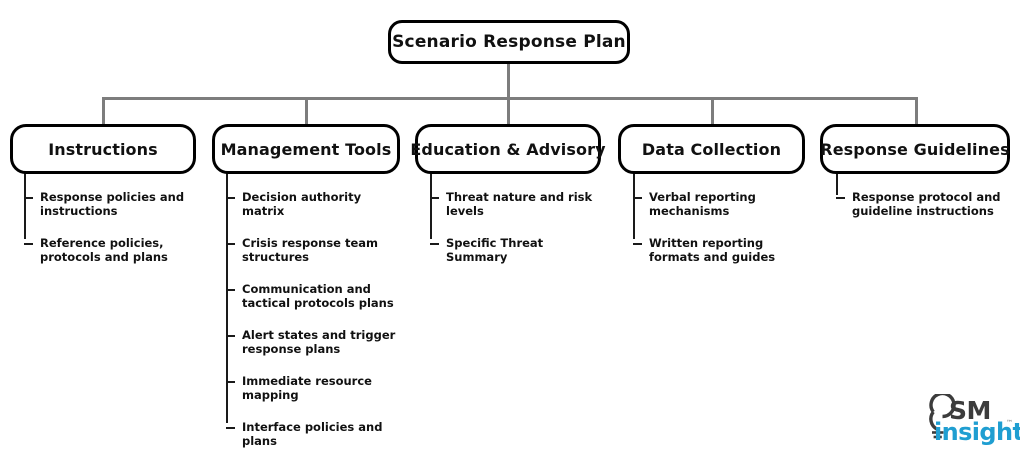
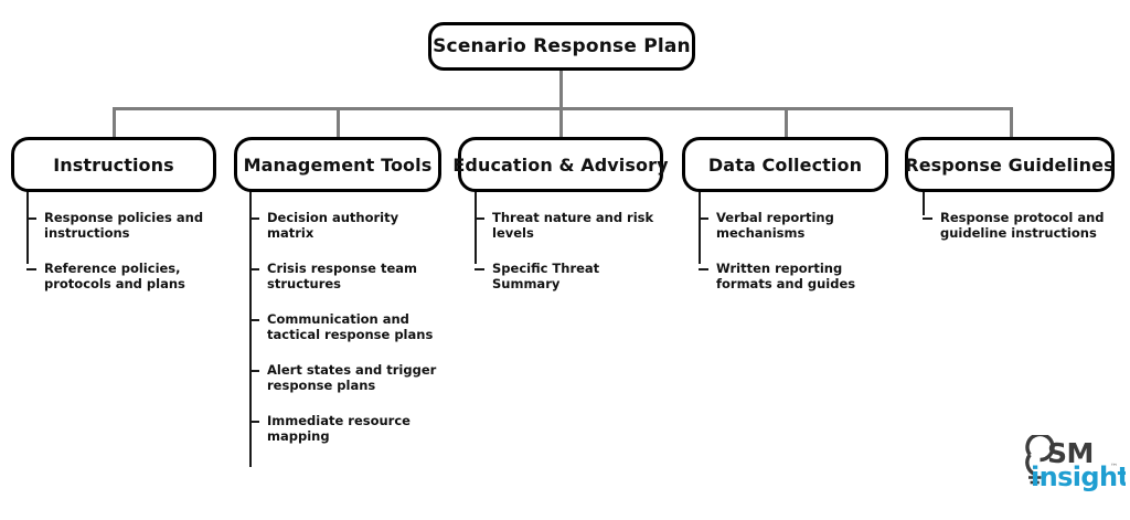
  Scenario Response Plan
  Instructions
  Management Tools
  Education & Advisory
  Data Collection
  Response Guidelines
  Response policies and instructions
  Reference policies, protocols and plans
  Decision authority matrix
  Crisis response team structures
- Communication and tactical protocols plans
+ Communication and tactical response plans
  Alert states and trigger response plans
  Immediate resource mapping
- Interface policies and plans
  Threat nature and risk levels
  Specific Threat Summary
  Verbal reporting mechanisms
  Written reporting formats and guides
  Response protocol and guideline instructions
  SM
  insight
  ™
